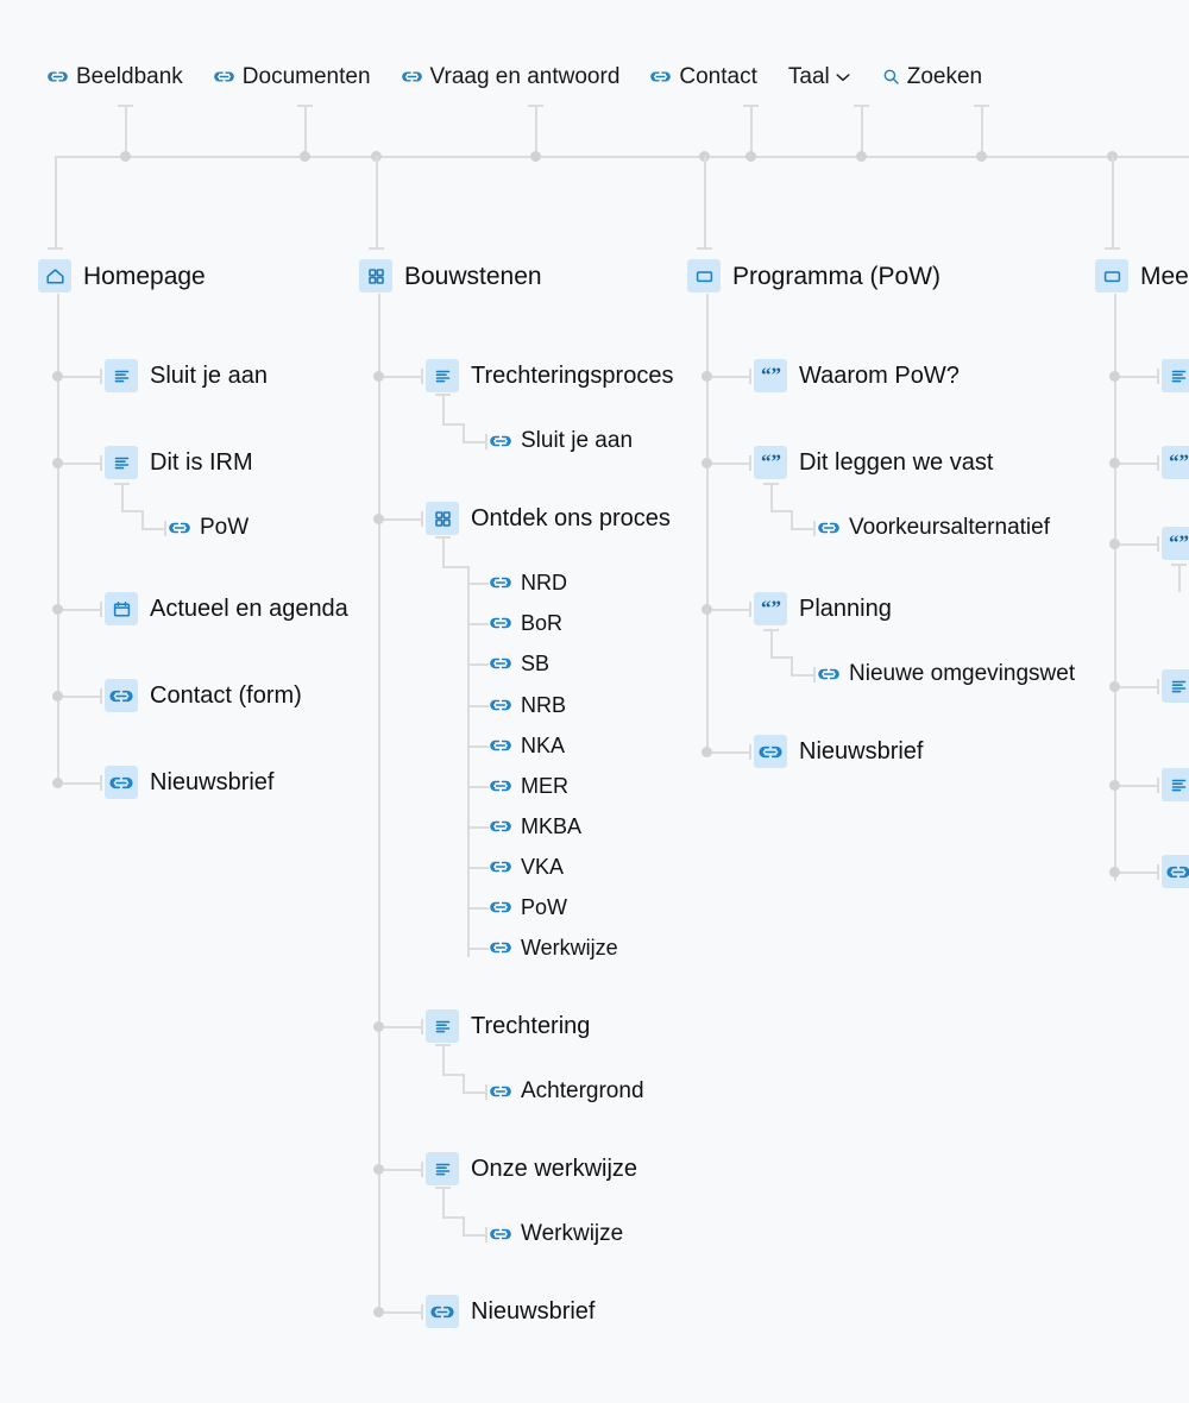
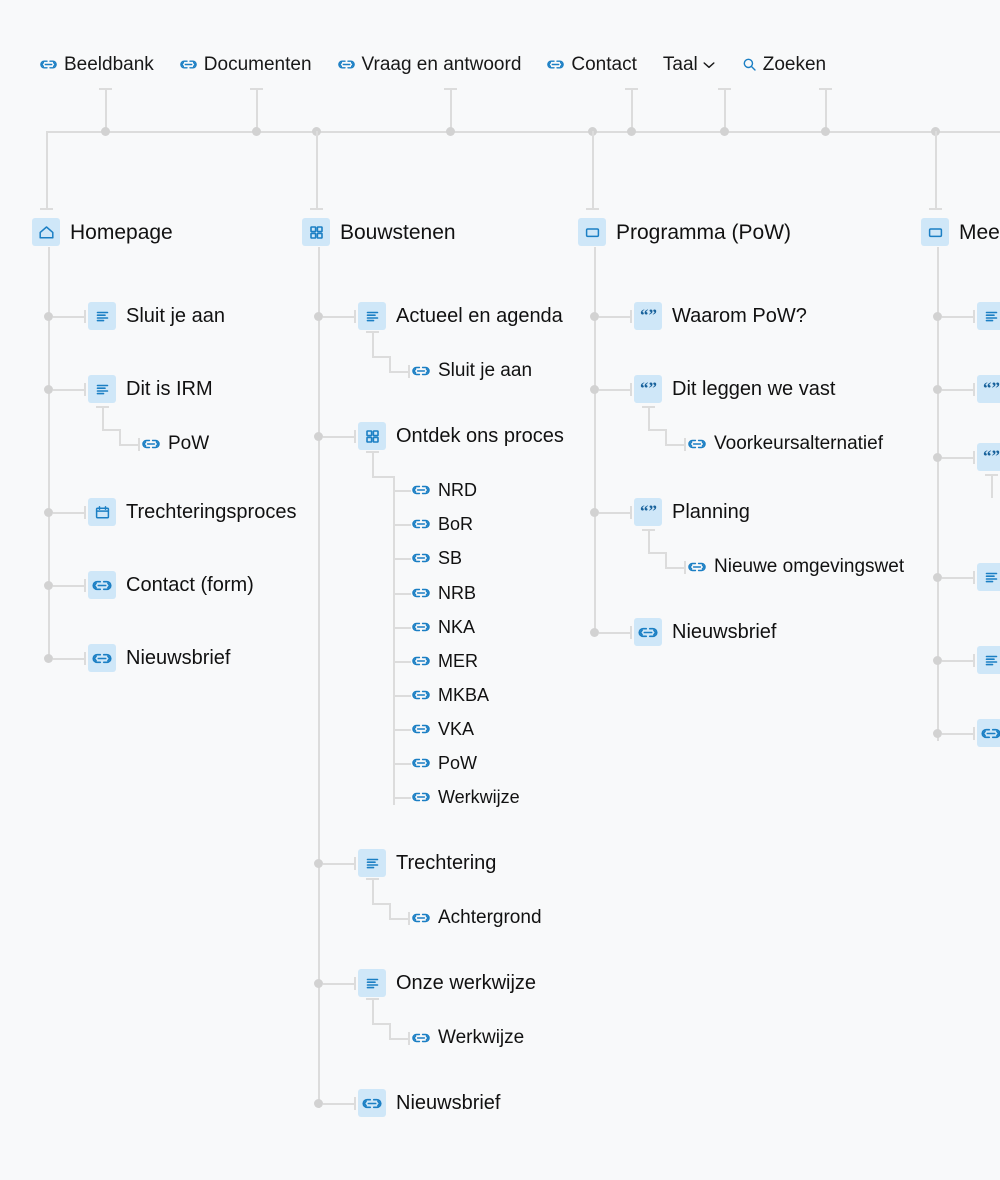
  Beeldbank
  Documenten
  Vraag en antwoord
  Contact
  Taal
  Zoeken
  Homepage
  Sluit je aan
  Dit is IRM
  PoW
- Actueel en agenda
+ Trechteringsproces
  Contact (form)
  Nieuwsbrief
  Bouwstenen
- Trechteringsproces
+ Actueel en agenda
  Sluit je aan
  Ontdek ons proces
  NRD
  BoR
  SB
  NRB
  NKA
  MER
  MKBA
  VKA
  PoW
  Werkwijze
  Trechtering
  Achtergrond
  Onze werkwijze
  Werkwijze
  Nieuwsbrief
  Programma (PoW)
  “”
  Waarom PoW?
  “”
  Dit leggen we vast
  Voorkeursalternatief
  “”
  Planning
  Nieuwe omgevingswet
  Nieuwsbrief
  Mee
  “”
  “”
